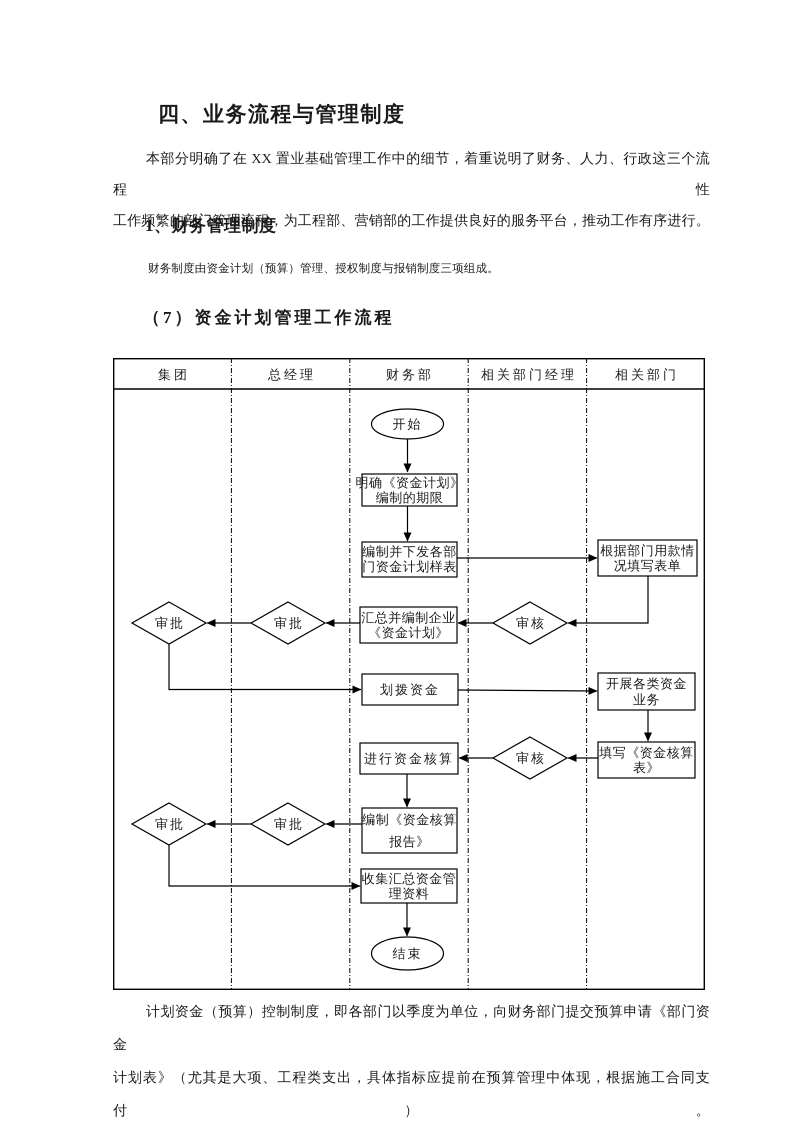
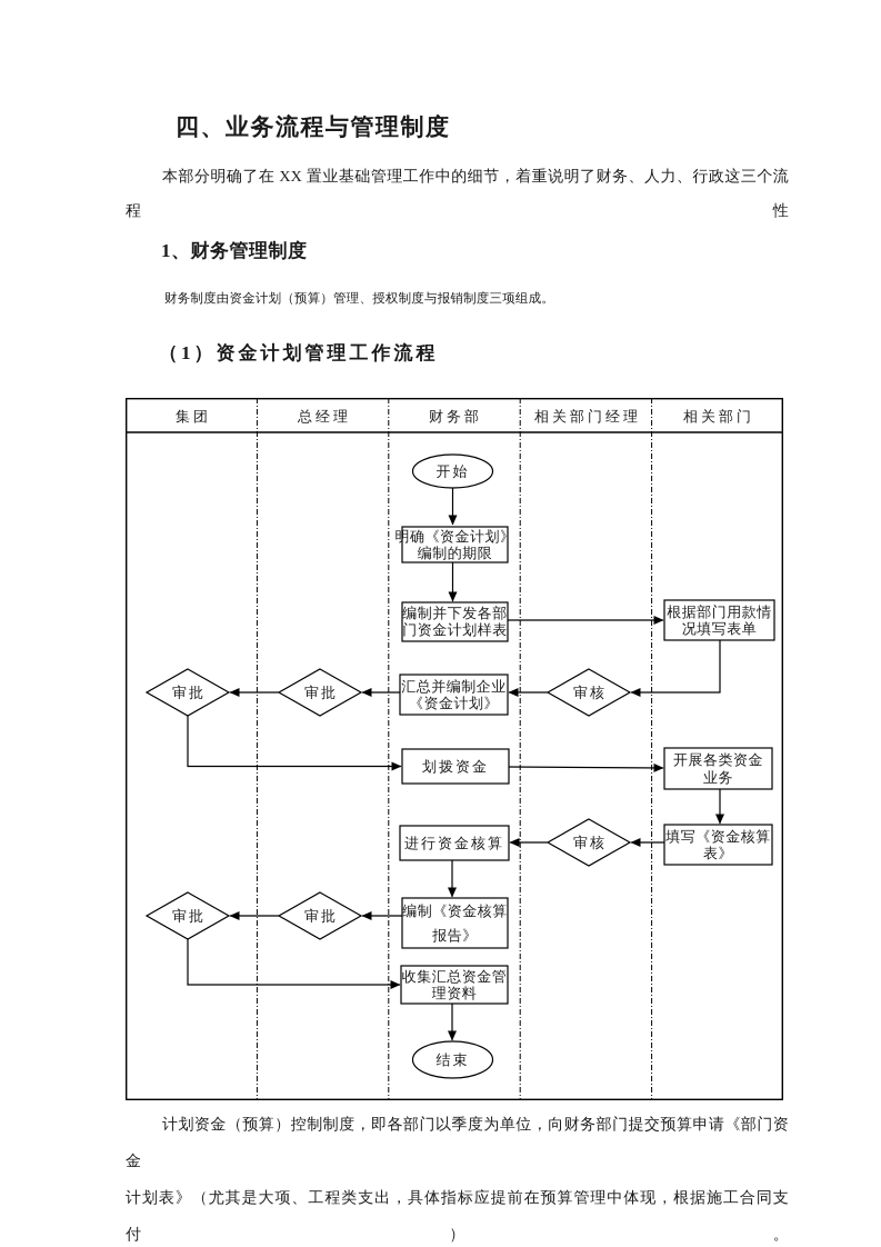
  四、业务流程与管理制度
  本部分明确了在 XX 置业基础管理工作中的细节，着重说明了财务、人力、行政这三个流程性
- 工作频繁的部门管理流程，为工程部、营销部的工作提供良好的服务平台，推动工作有序进行。
  1、财务管理制度
  财务制度由资金计划（预算）管理、授权制度与报销制度三项组成。
- （7）资金计划管理工作流程
+ （1）资金计划管理工作流程
  集团
  总经理
  财务部
  相关部门经理
  相关部门
  开始
  明确《资金计划》
  编制的期限
  编制并下发各部
  门资金计划样表
  根据部门用款情
  况填写表单
  审核
  汇总并编制企业
  《资金计划》
  审批
  审批
  划拨资金
  开展各类资金
  业务
  填写《资金核算
  表》
  审核
  进行资金核算
  编制《资金核算
  报告》
  审批
  审批
  收集汇总资金管
  理资料
  结束
  计划资金（预算）控制制度，即各部门以季度为单位，向财务部门提交预算申请《部门资金
  计划表》（尤其是大项、工程类支出，具体指标应提前在预算管理中体现，根据施工合同支付）。
